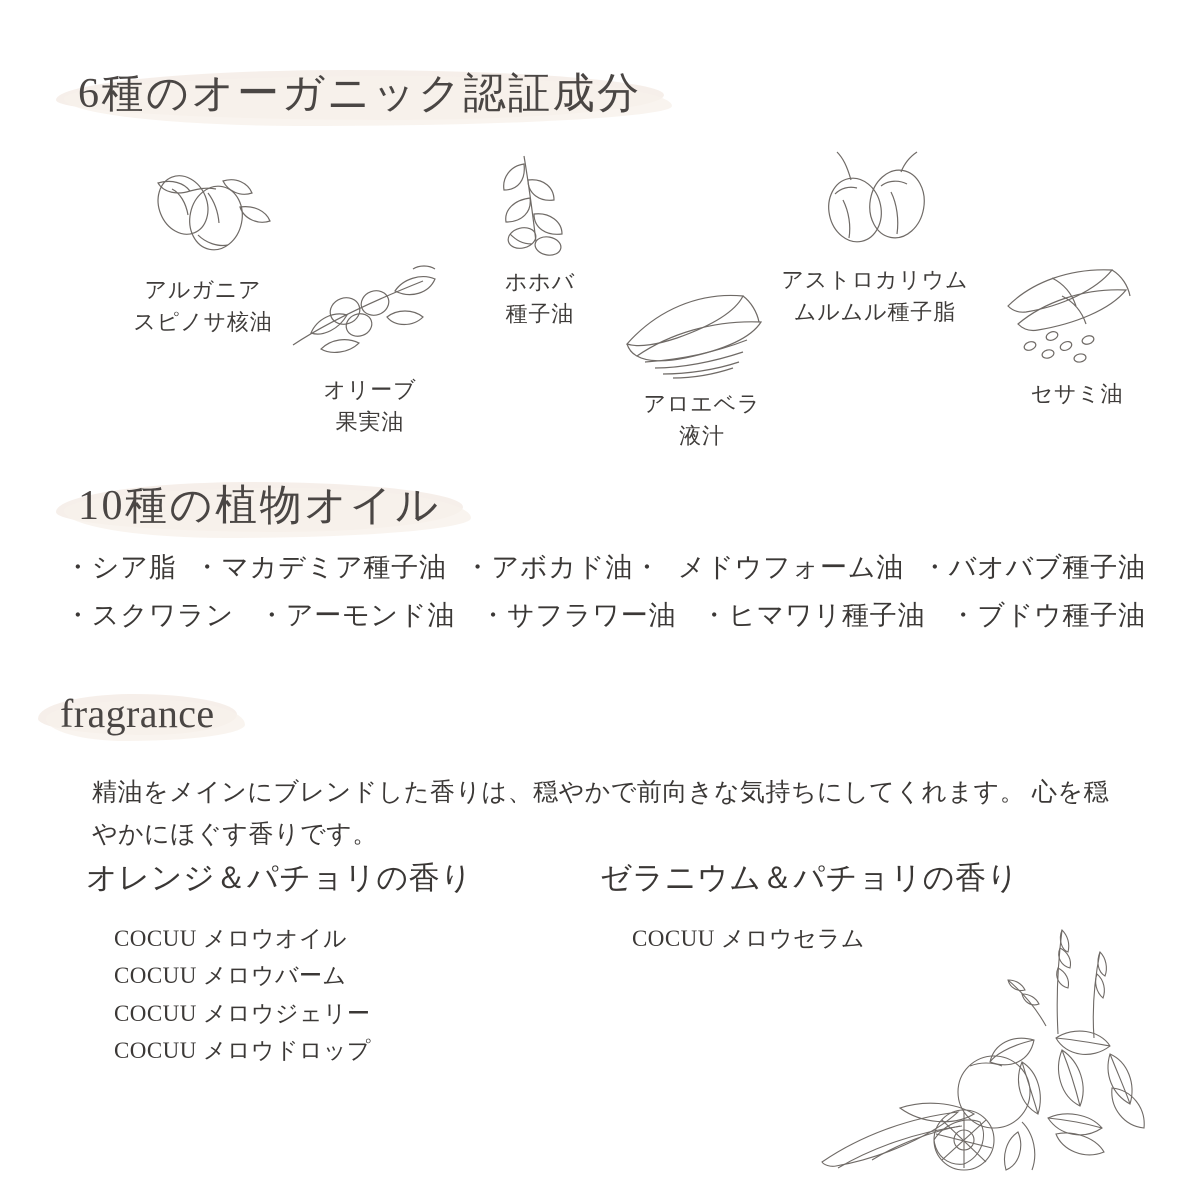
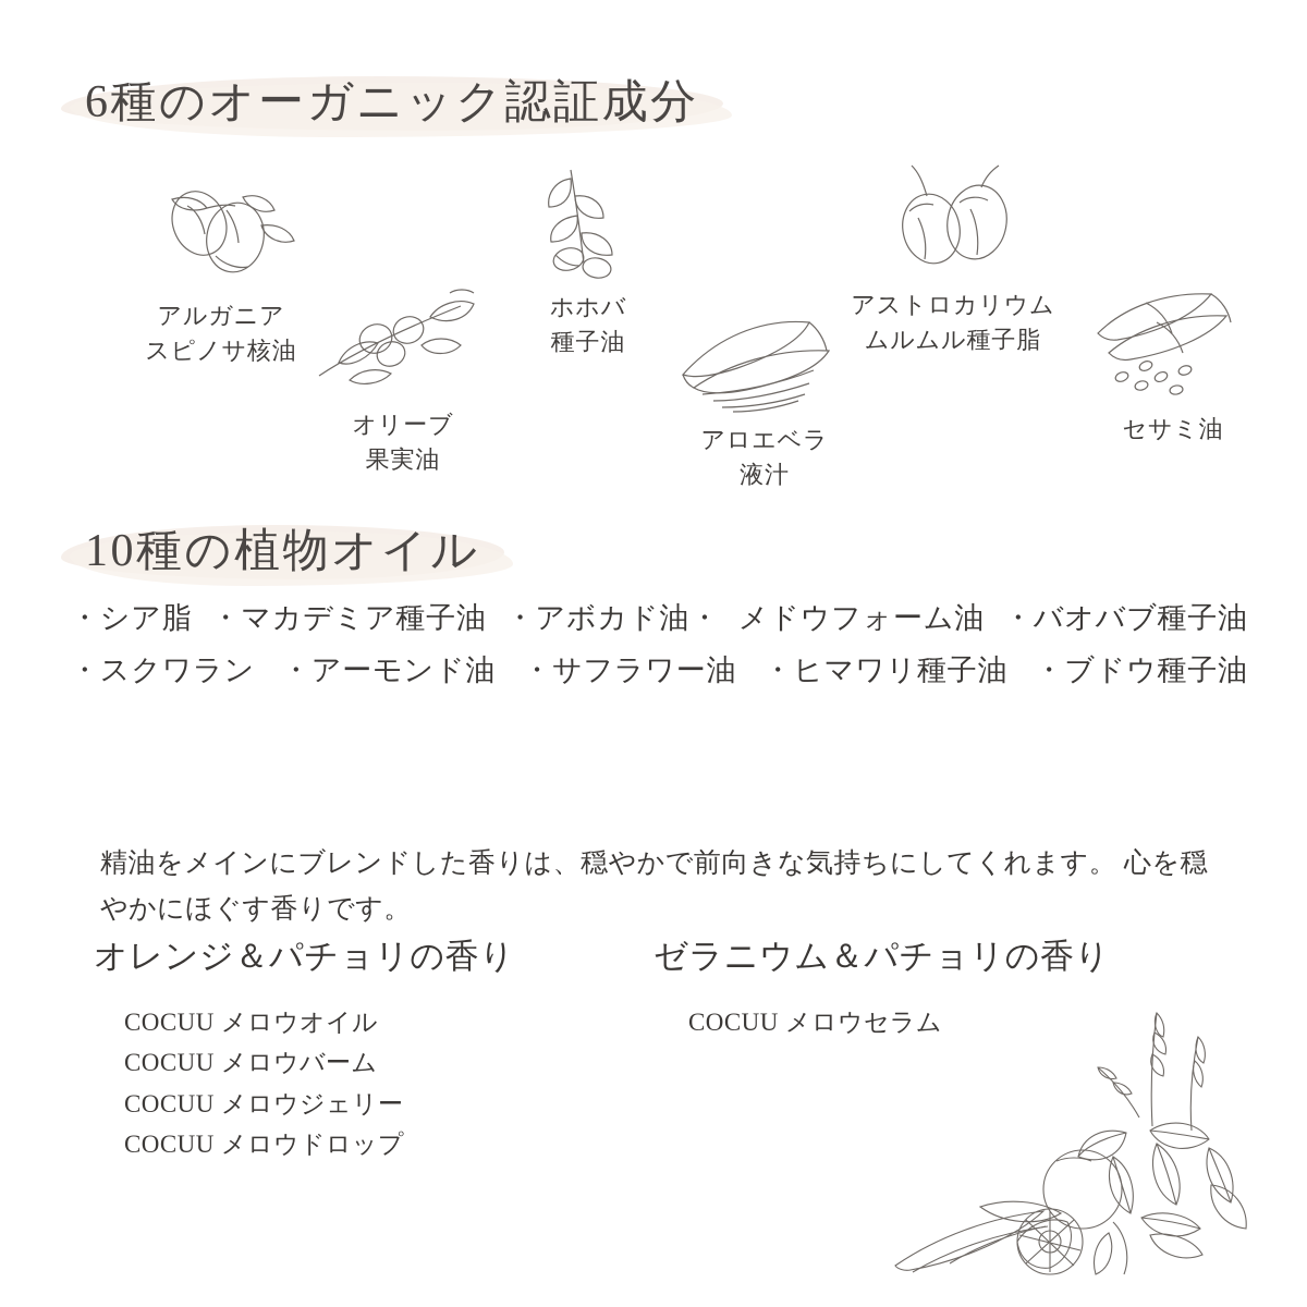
  6種のオーガニック認証成分
  アルガニア
  スピノサ核油
  オリーブ
  果実油
  ホホバ
  種子油
  アロエベラ
  液汁
  アストロカリウム
  ムルムル種子脂
  セサミ油
  10種の植物オイル
  ・シア脂
  ・マカデミア種子油
  ・アボカド油・
  メドウフォーム油
  ・バオバブ種子油
  ・スクワラン
  ・アーモンド油
  ・サフラワー油
  ・ヒマワリ種子油
  ・ブドウ種子油
- fragrance
  精油をメインにブレンドした香りは、穏やかで前向きな気持ちにしてくれます。 心を穏やかにほぐす香りです。
  オレンジ＆パチョリの香り
  COCUU メロウオイル
  COCUU メロウバーム
  COCUU メロウジェリー
  COCUU メロウドロップ
  ゼラニウム＆パチョリの香り
  COCUU メロウセラム
